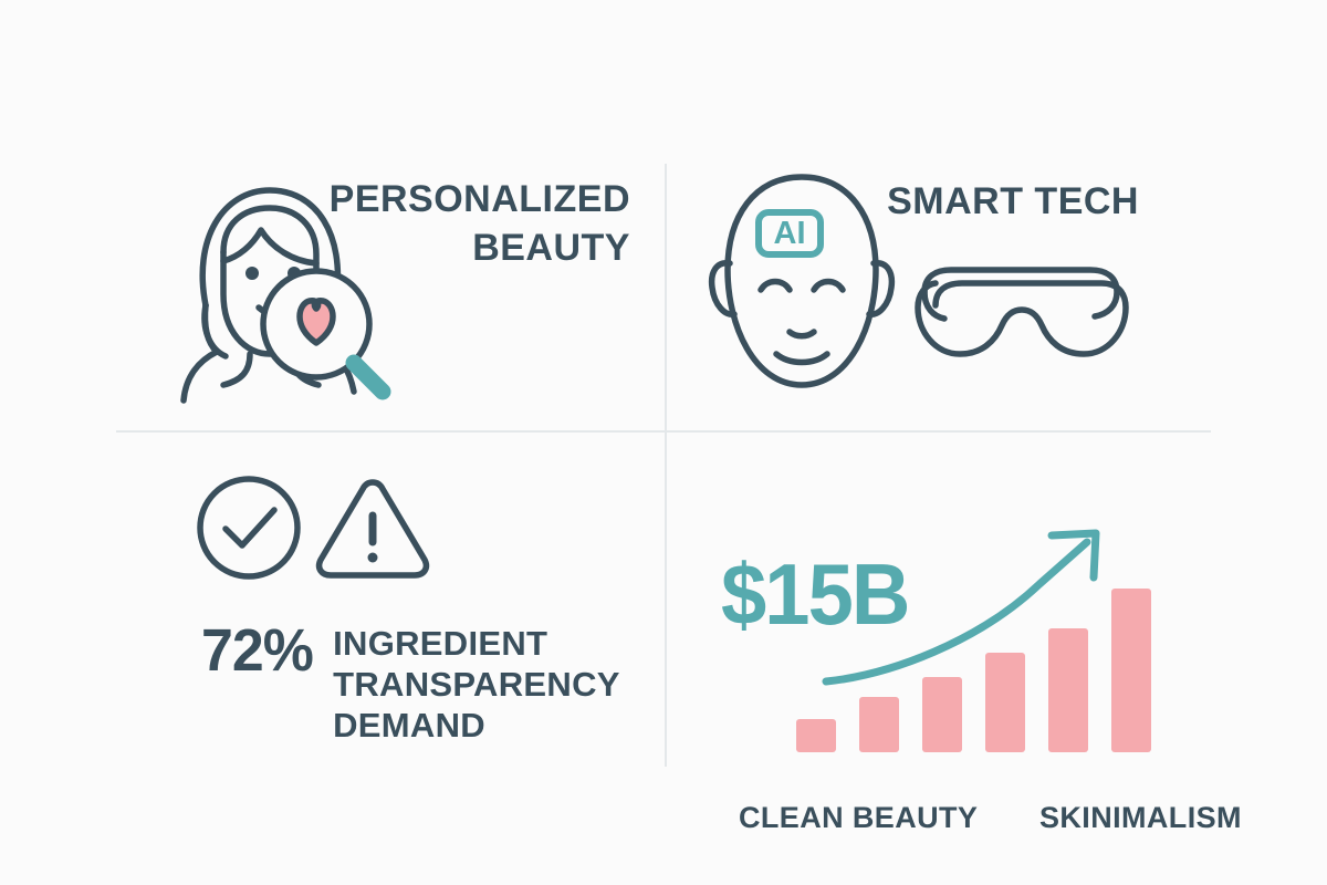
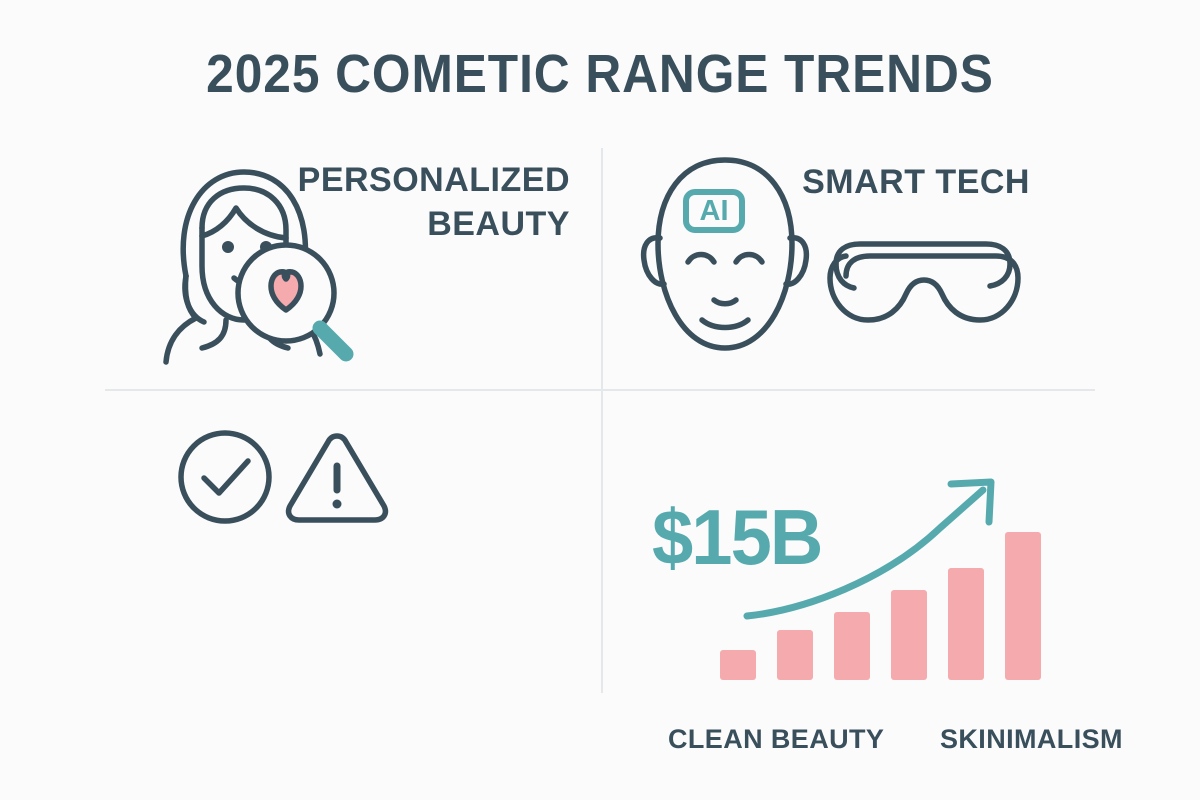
+ 2025 COMETIC RANGE TRENDS
  PERSONALIZED BEAUTY
  AI
  SMART TECH
- 72%
- INGREDIENT
- TRANSPARENCY
- DEMAND
  $15B
  CLEAN BEAUTY
  SKINIMALISM
